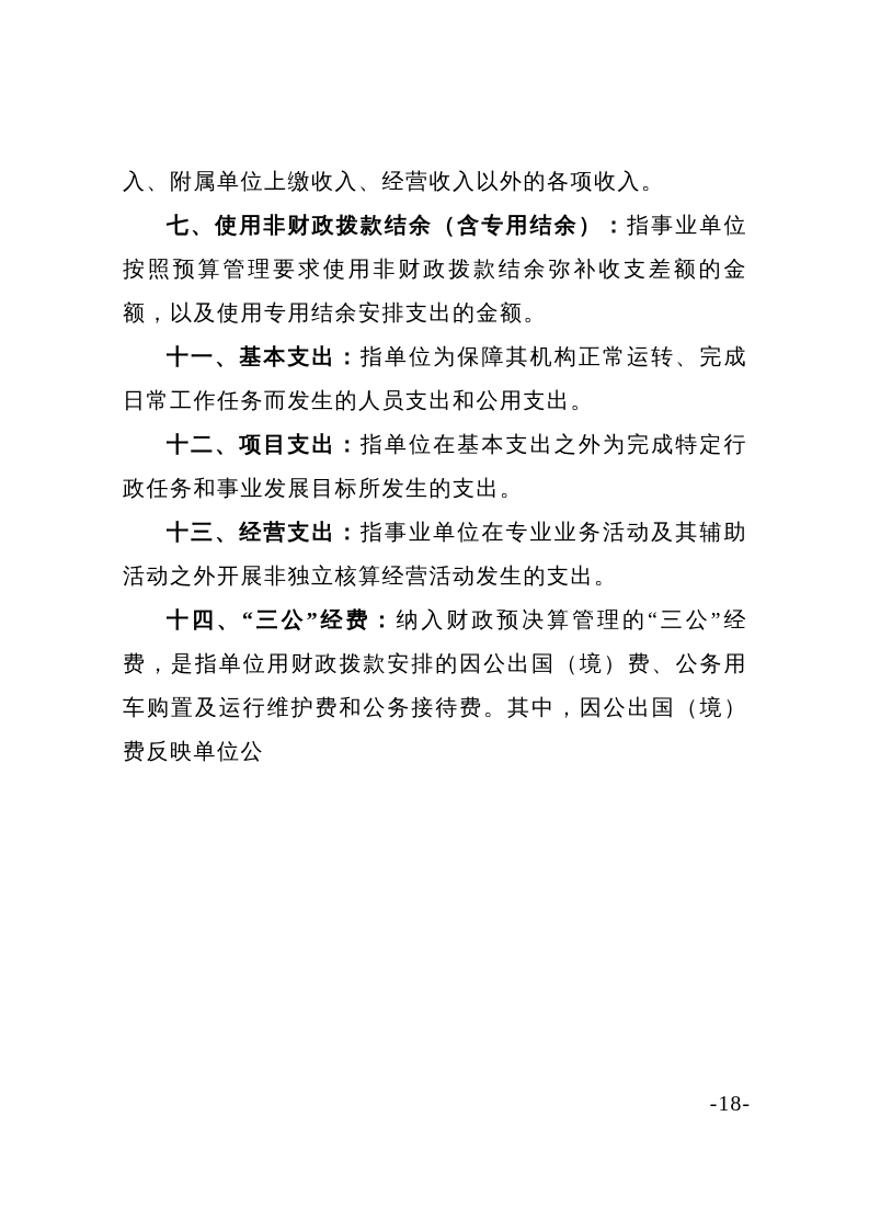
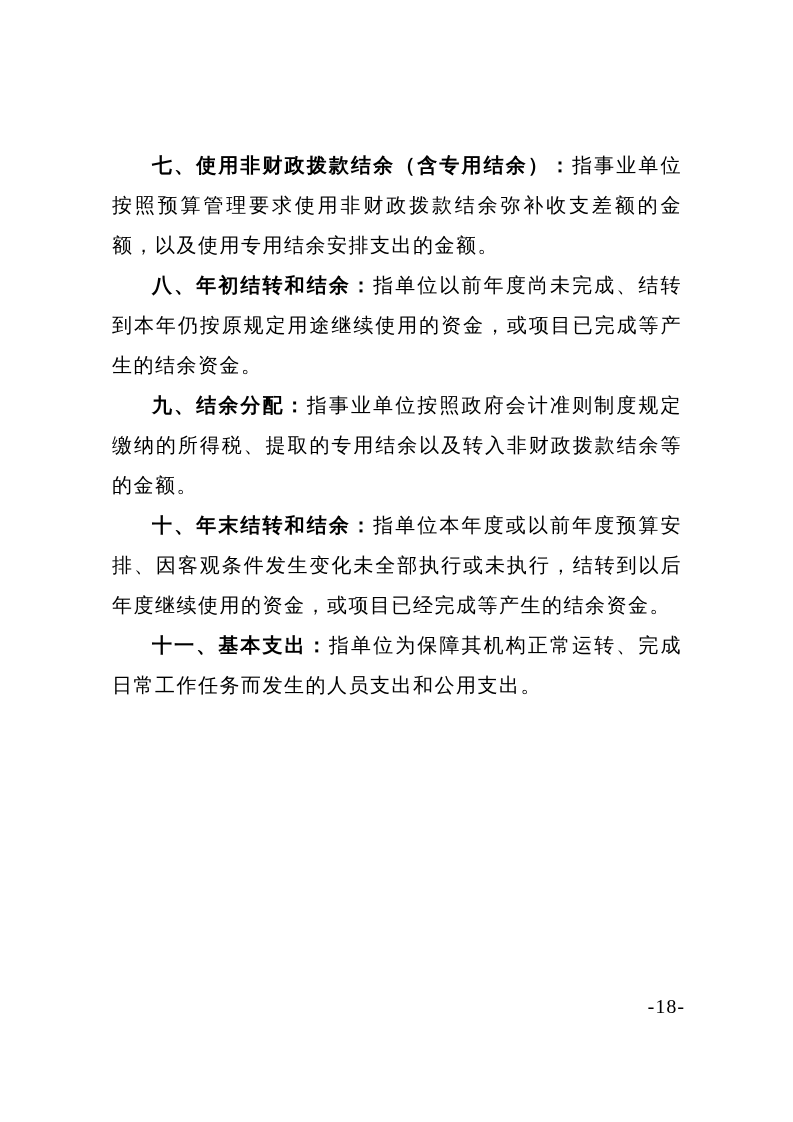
- 入、附属单位上缴收入、经营收入以外的各项收入。
  七、使用非财政拨款结余（含专用结余）：指事业单位按照预算管理要求使用非财政拨款结余弥补收支差额的金额，以及使用专用结余安排支出的金额。
+ 八、年初结转和结余：指单位以前年度尚未完成、结转到本年仍按原规定用途继续使用的资金，或项目已完成等产生的结余资金。
+ 九、结余分配：指事业单位按照政府会计准则制度规定缴纳的所得税、提取的专用结余以及转入非财政拨款结余等的金额。
+ 十、年末结转和结余：指单位本年度或以前年度预算安排、因客观条件发生变化未全部执行或未执行，结转到以后年度继续使用的资金，或项目已经完成等产生的结余资金。
  十一、基本支出：指单位为保障其机构正常运转、完成日常工作任务而发生的人员支出和公用支出。
- 十二、项目支出：指单位在基本支出之外为完成特定行政任务和事业发展目标所发生的支出。
- 十三、经营支出：指事业单位在专业业务活动及其辅助活动之外开展非独立核算经营活动发生的支出。
- 十四、“三公”经费：纳入财政预决算管理的“三公”经费，是指单位用财政拨款安排的因公出国（境）费、公务用车购置及运行维护费和公务接待费。其中，因公出国（境）费反映单位公
  -18-
